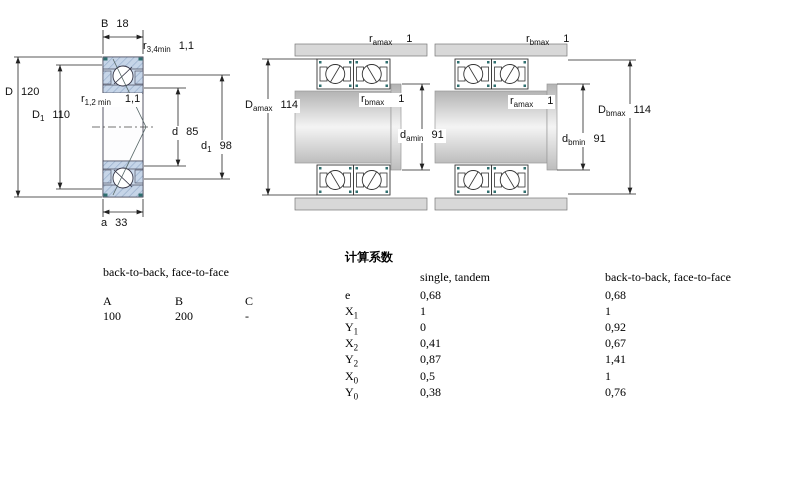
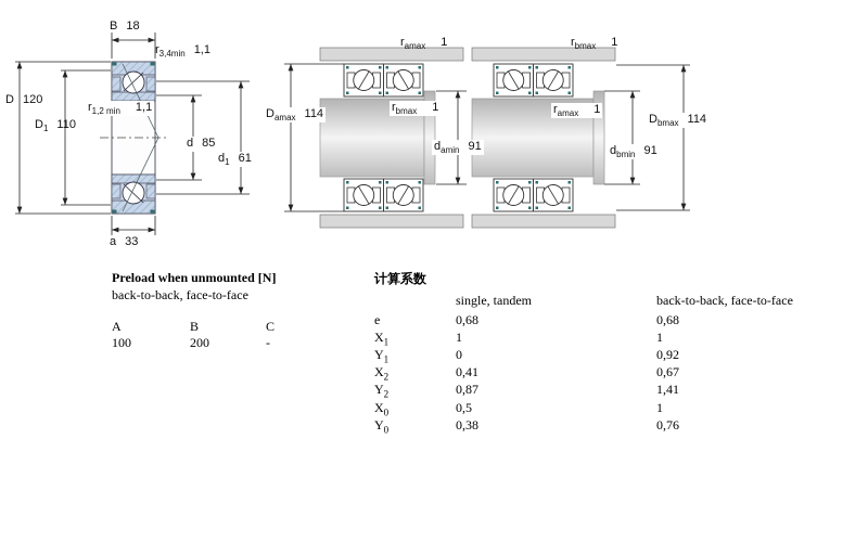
  B 18
  r3,4min 1,1
  D 120
  D1 110
  r1,2 min 1,1
  d 85
- d1 98
+ d1 61
  a 33
  ramax 1
  rbmax 1
  Damax 114
  damin 91
  rbmax 1
  ramax 1
  dbmin 91
  Dbmax 114
+ Preload when unmounted [N]
  back-to-back, face-to-face
  A
  B
  C
  100
  200
  -
  计算系数
  single, tandem
  back-to-back, face-to-face
  e
  0,68
  0,68
  X1
  1
  1
  Y1
  0
  0,92
  X2
  0,41
  0,67
  Y2
  0,87
  1,41
  X0
  0,5
  1
  Y0
  0,38
  0,76
